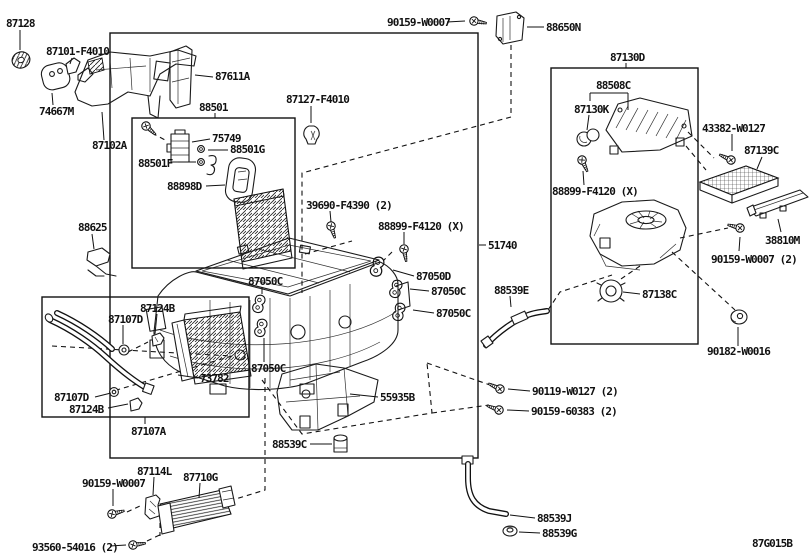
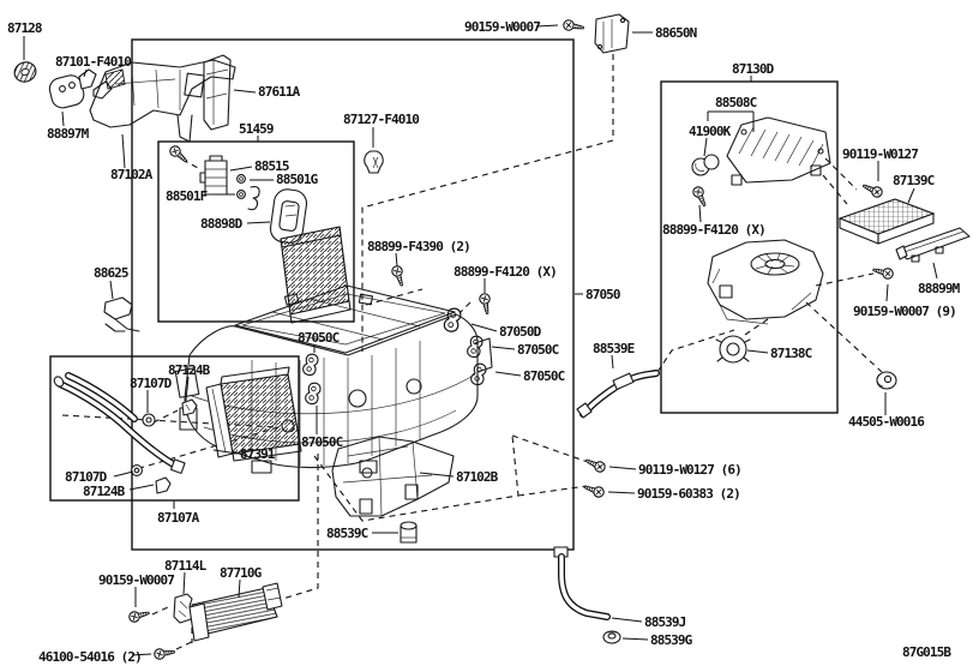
  87128
  87101-F4010
  87611A
- 74667M
+ 88897M
  87102A
- 88501
+ 51459
  90159-W0007
  88650N
  87127-F4010
- 75749
+ 88515
  88501G
  88501F
  88898D
  88625
- 39690-F4390 (2)
+ 88899-F4390 (2)
  88899-F4120 (X)
- 51740
+ 87050
  87050D
  87050C
  87050C
  87050C
  87050C
  87124B
  87107D
- 73782
+ 87391
  87107D
  87124B
  87107A
- 55935B
+ 87102B
  88539C
  87114L
  87710G
  90159-W0007
- 93560-54016 (2)
+ 46100-54016 (2)
- 90119-W0127 (2)
+ 90119-W0127 (6)
  90159-60383 (2)
  88539E
  88539J
  88539G
  87130D
  88508C
- 87130K
+ 41900K
- 43382-W0127
+ 90119-W0127
  87139C
  88899-F4120 (X)
- 38810M
+ 88899M
- 90159-W0007 (2)
+ 90159-W0007 (9)
  87138C
- 90182-W0016
+ 44505-W0016
  87G015B
